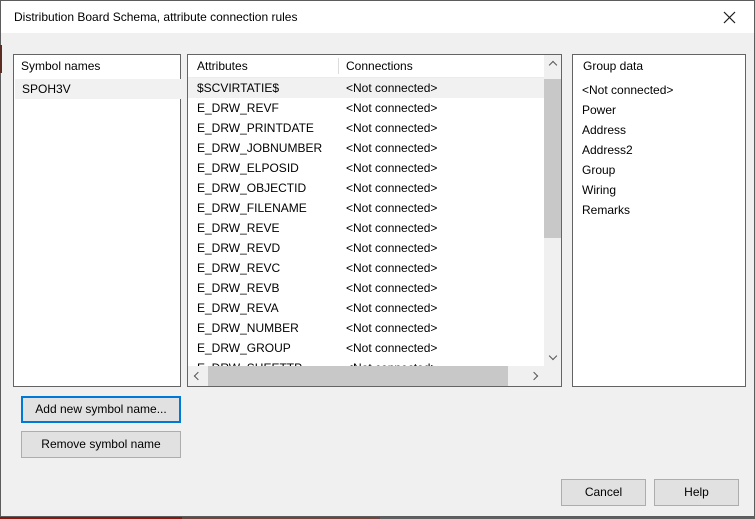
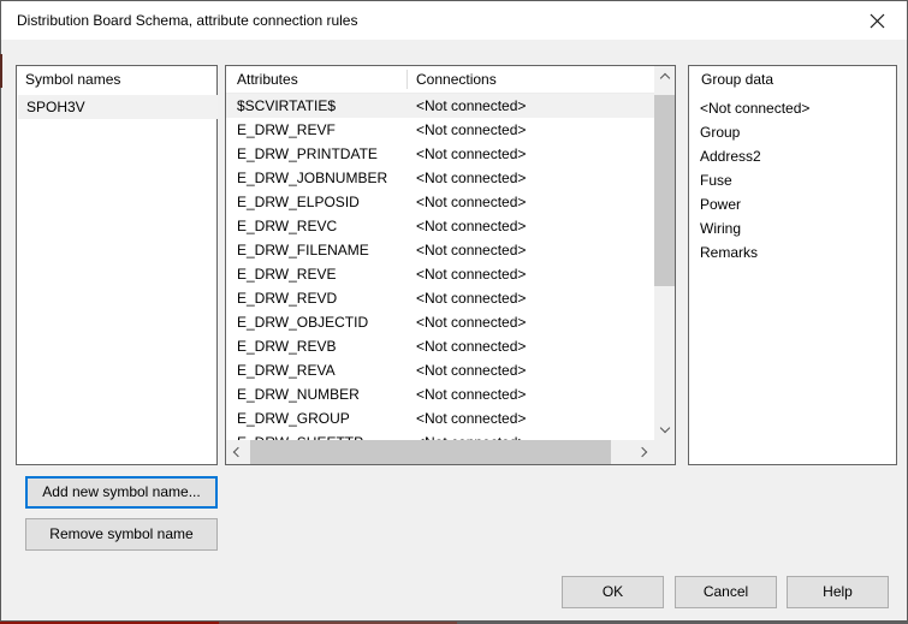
  Distribution Board Schema, attribute connection rules
  Symbol names
  SPOH3V
  Attributes
  Connections
  $SCVIRTATIE$
  <Not connected>
  E_DRW_REVF
  <Not connected>
  E_DRW_PRINTDATE
  <Not connected>
  E_DRW_JOBNUMBER
  <Not connected>
  E_DRW_ELPOSID
  <Not connected>
- E_DRW_OBJECTID
+ E_DRW_REVC
  <Not connected>
  E_DRW_FILENAME
  <Not connected>
  E_DRW_REVE
  <Not connected>
  E_DRW_REVD
  <Not connected>
- E_DRW_REVC
+ E_DRW_OBJECTID
  <Not connected>
  E_DRW_REVB
  <Not connected>
  E_DRW_REVA
  <Not connected>
  E_DRW_NUMBER
  <Not connected>
  E_DRW_GROUP
  <Not connected>
  Group data
  <Not connected>
- Power
+ Group
- Address
  Address2
+ Fuse
- Group
+ Power
  Wiring
  Remarks
  Add new symbol name...
  Remove symbol name
+ OK
  Cancel
  Help
